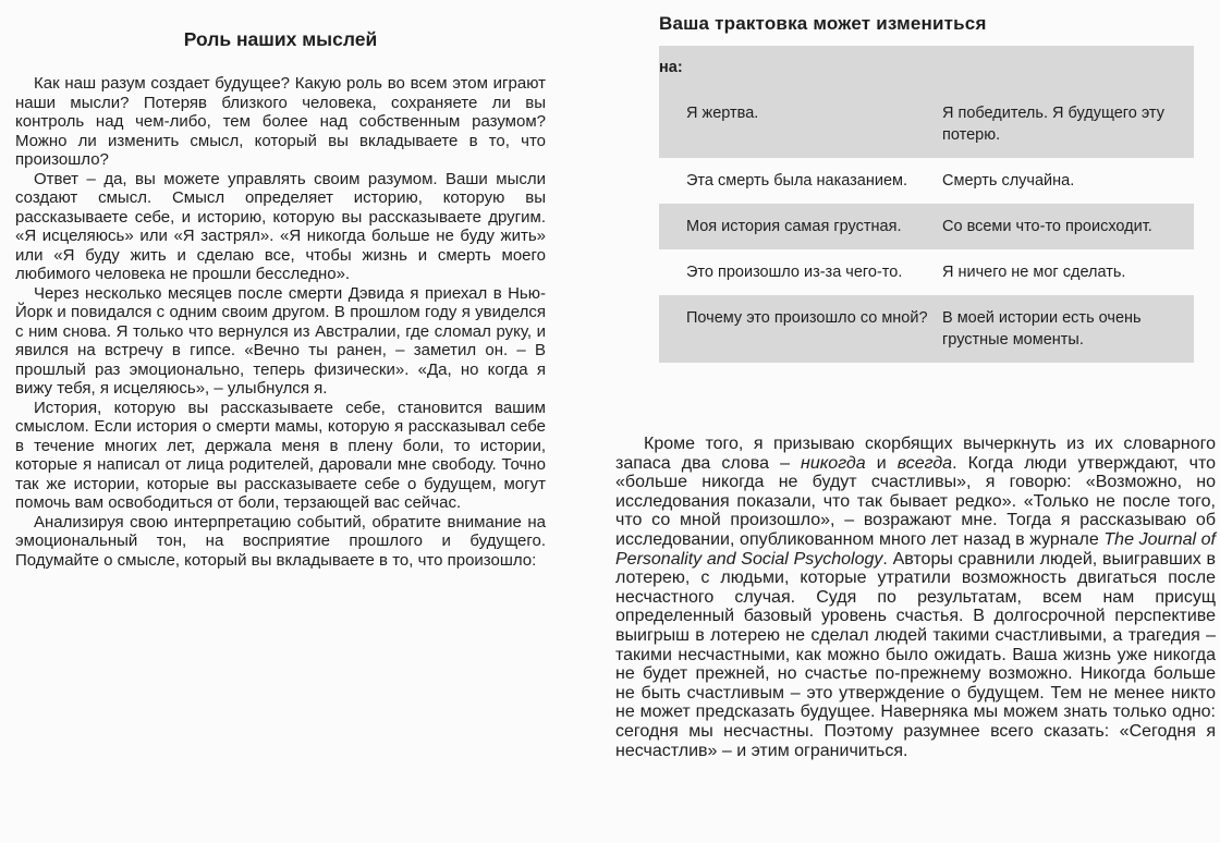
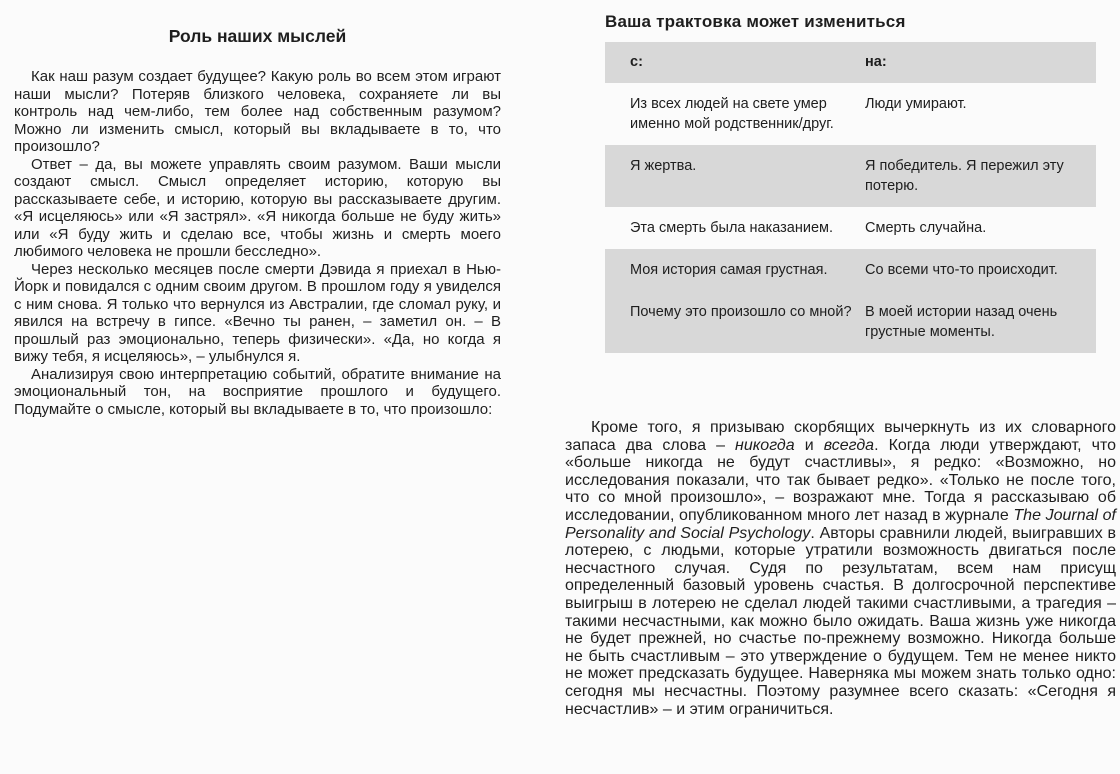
  Роль наших мыслей
  Как наш разум создает будущее? Какую роль во всем этом играют наши мысли? Потеряв близкого человека, сохраняете ли вы контроль над чем-либо, тем более над собственным разумом? Можно ли изменить смысл, который вы вкладываете в то, что произошло?
  Ответ – да, вы можете управлять своим разумом. Ваши мысли создают смысл. Смысл определяет историю, которую вы рассказываете себе, и историю, которую вы рассказываете другим. «Я исцеляюсь» или «Я застрял». «Я никогда больше не буду жить» или «Я буду жить и сделаю все, чтобы жизнь и смерть моего любимого человека не прошли бесследно».
  Через несколько месяцев после смерти Дэвида я приехал в Нью-Йорк и повидался с одним своим другом. В прошлом году я увиделся с ним снова. Я только что вернулся из Австралии, где сломал руку, и явился на встречу в гипсе. «Вечно ты ранен, – заметил он. – В прошлый раз эмоционально, теперь физически». «Да, но когда я вижу тебя, я исцеляюсь», – улыбнулся я.
- История, которую вы рассказываете себе, становится вашим смыслом. Если история о смерти мамы, которую я рассказывал себе в течение многих лет, держала меня в плену боли, то истории, которые я написал от лица родителей, даровали мне свободу. Точно так же истории, которые вы рассказываете себе о будущем, могут помочь вам освободиться от боли, терзающей вас сейчас.
  Анализируя свою интерпретацию событий, обратите внимание на эмоциональный тон, на восприятие прошлого и будущего. Подумайте о смысле, который вы вкладываете в то, что произошло:
  Ваша трактовка может измениться
+ с:
  на:
+ Из всех людей на свете умер именно мой родственник/друг.
+ Люди умирают.
  Я жертва.
- Я победитель. Я будущего эту потерю.
+ Я победитель. Я пережил эту потерю.
  Эта смерть была наказанием.
  Смерть случайна.
  Моя история самая грустная.
  Со всеми что-то происходит.
- Это произошло из-за чего-то.
- Я ничего не мог сделать.
  Почему это произошло со мной?
- В моей истории есть очень грустные моменты.
+ В моей истории назад очень грустные моменты.
- Кроме того, я призываю скорбящих вычеркнуть из их словарного запаса два слова – никогда и всегда. Когда люди утверждают, что «больше никогда не будут счастливы», я говорю: «Возможно, но исследования показали, что так бывает редко». «Только не после того, что со мной произошло», – возражают мне. Тогда я рассказываю об исследовании, опубликованном много лет назад в журнале The Journal of Personality and Social Psychology. Авторы сравнили людей, выигравших в лотерею, с людьми, которые утратили возможность двигаться после несчастного случая. Судя по результатам, всем нам присущ определенный базовый уровень счастья. В долгосрочной перспективе выигрыш в лотерею не сделал людей такими счастливыми, а трагедия – такими несчастными, как можно было ожидать. Ваша жизнь уже никогда не будет прежней, но счастье по-прежнему возможно. Никогда больше не быть счастливым – это утверждение о будущем. Тем не менее никто не может предсказать будущее. Наверняка мы можем знать только одно: сегодня мы несчастны. Поэтому разумнее всего сказать: «Сегодня я несчастлив» – и этим ограничиться.
+ Кроме того, я призываю скорбящих вычеркнуть из их словарного запаса два слова – никогда и всегда. Когда люди утверждают, что «больше никогда не будут счастливы», я редко: «Возможно, но исследования показали, что так бывает редко». «Только не после того, что со мной произошло», – возражают мне. Тогда я рассказываю об исследовании, опубликованном много лет назад в журнале The Journal of Personality and Social Psychology. Авторы сравнили людей, выигравших в лотерею, с людьми, которые утратили возможность двигаться после несчастного случая. Судя по результатам, всем нам присущ определенный базовый уровень счастья. В долгосрочной перспективе выигрыш в лотерею не сделал людей такими счастливыми, а трагедия – такими несчастными, как можно было ожидать. Ваша жизнь уже никогда не будет прежней, но счастье по-прежнему возможно. Никогда больше не быть счастливым – это утверждение о будущем. Тем не менее никто не может предсказать будущее. Наверняка мы можем знать только одно: сегодня мы несчастны. Поэтому разумнее всего сказать: «Сегодня я несчастлив» – и этим ограничиться.
